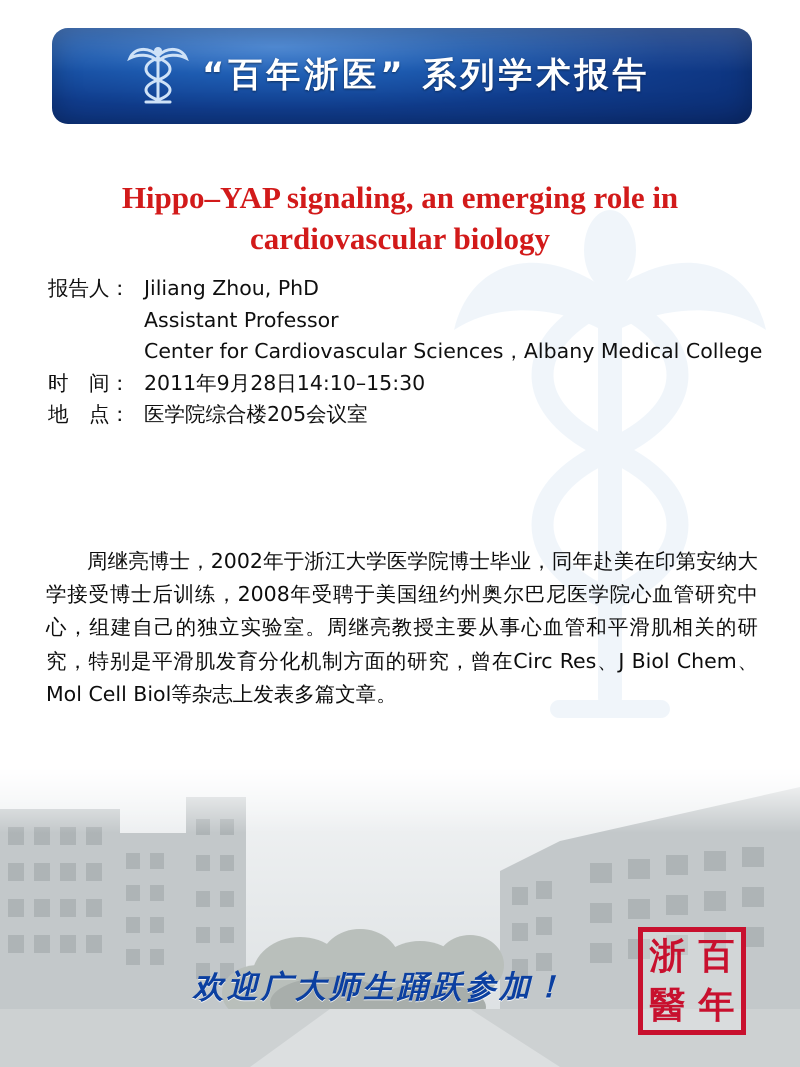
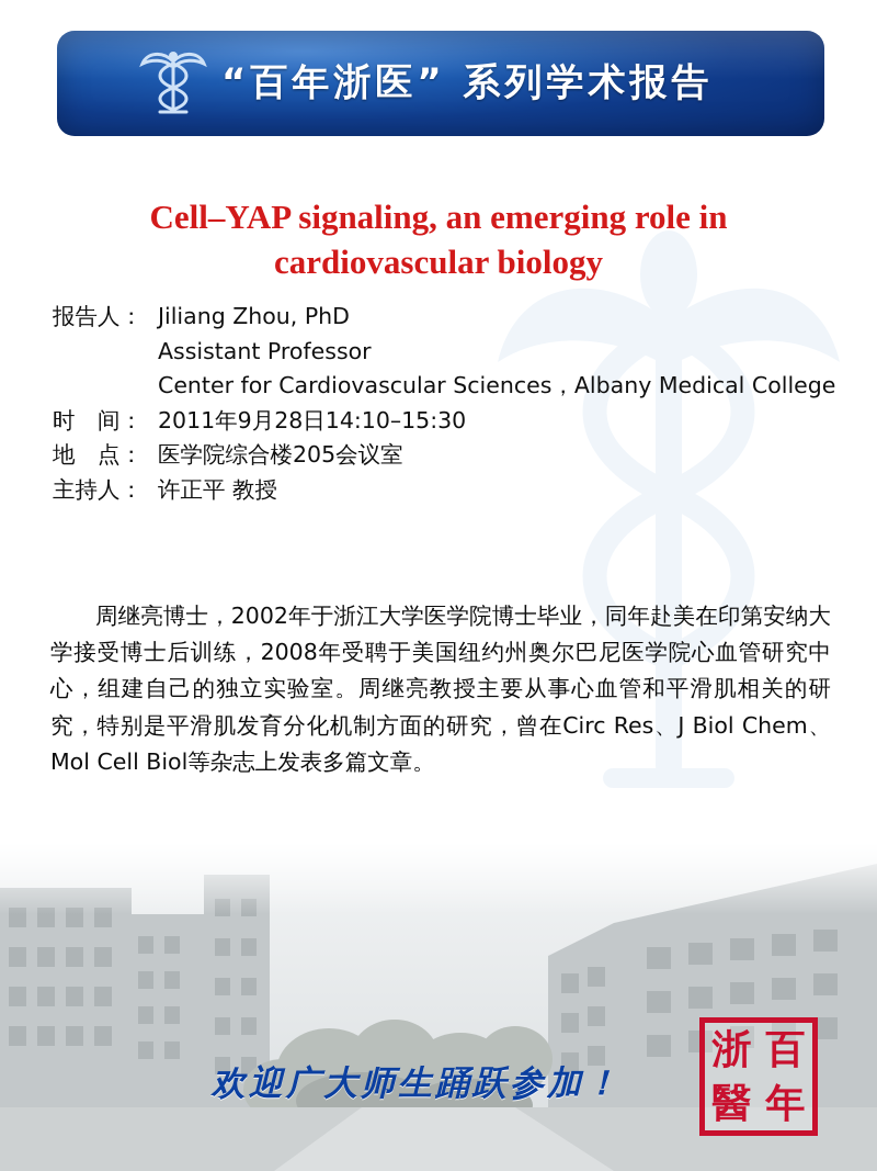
  “百年浙医” 系列学术报告
- Hippo–YAP signaling, an emerging role in
+ Cell–YAP signaling, an emerging role in
  cardiovascular biology
  报告人：
  Jiliang Zhou, PhD
  Assistant Professor
  Center for Cardiovascular Sciences，Albany Medical College
  时 间：
  2011年9月28日14:10–15:30
  地 点：
  医学院综合楼205会议室
+ 主持人：
+ 许正平 教授
  周继亮博士，2002年于浙江大学医学院博士毕业，同年赴美在印第安纳大学接受博士后训练，2008年受聘于美国纽约州奥尔巴尼医学院心血管研究中心，组建自己的独立实验室。周继亮教授主要从事心血管和平滑肌相关的研究，特别是平滑肌发育分化机制方面的研究，曾在Circ Res、J Biol Chem、Mol Cell Biol等杂志上发表多篇文章。
  欢迎广大师生踊跃参加！
  浙
  百
  醫
  年
